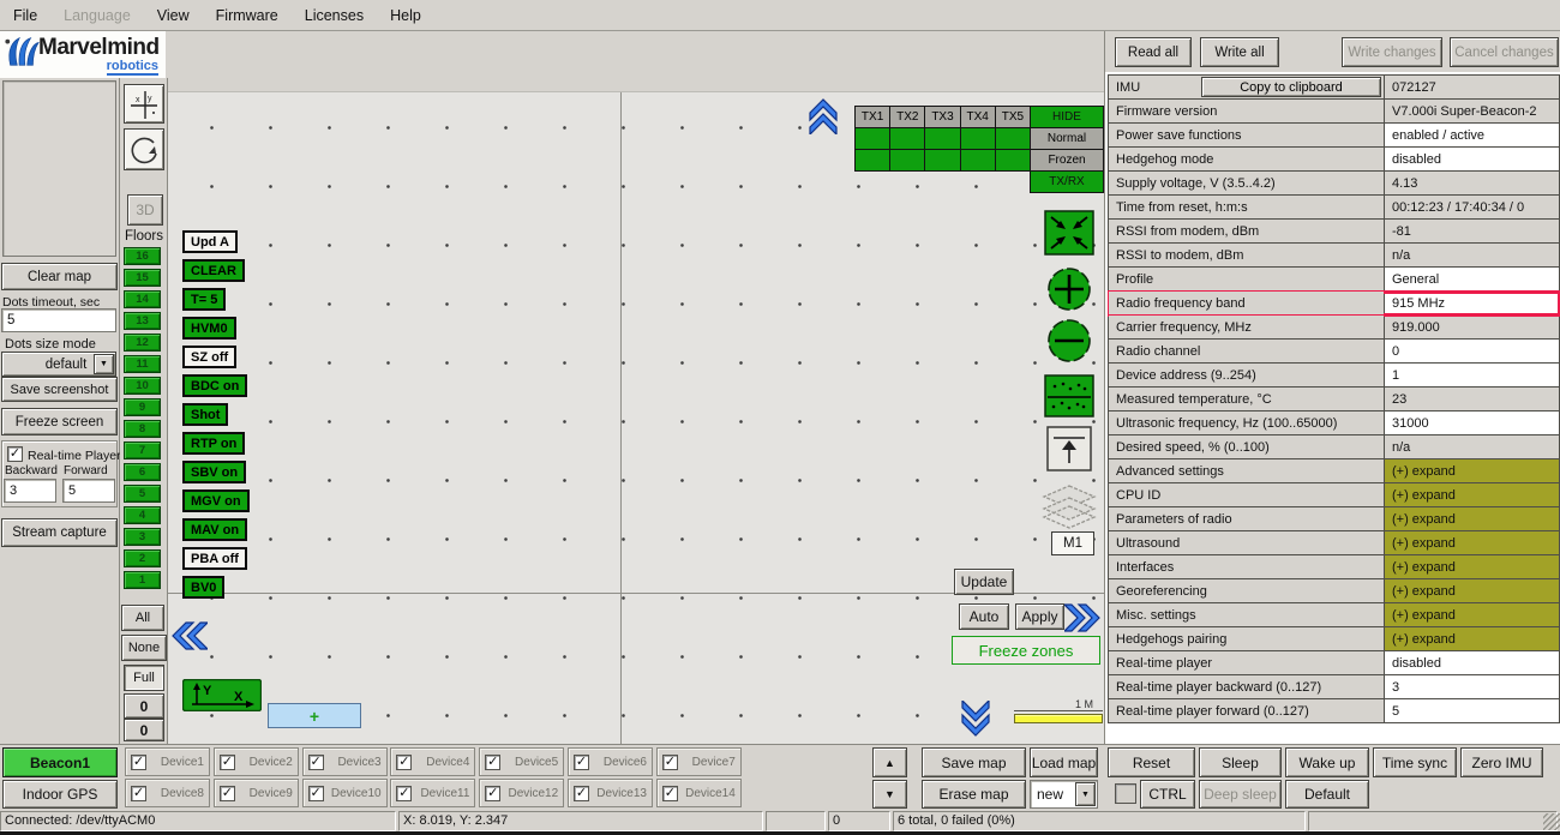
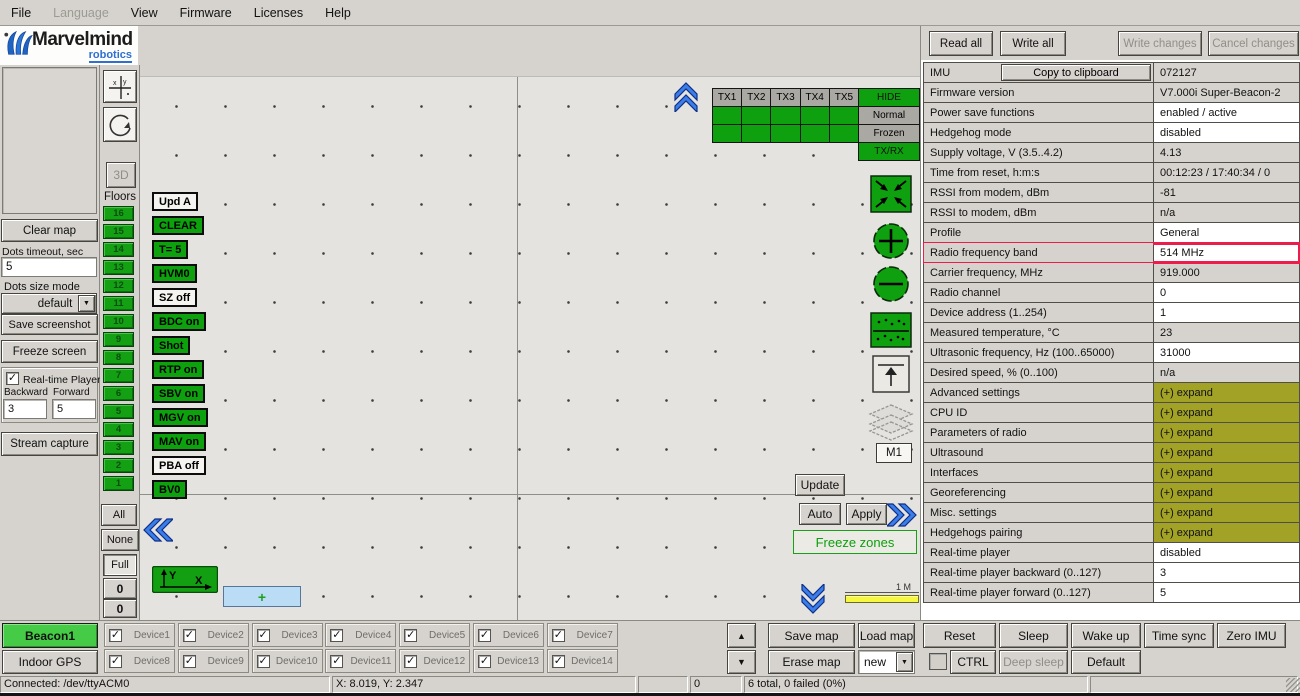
  File
  Language
  View
  Firmware
  Licenses
  Help
  Marvelmind
  robotics
  Clear map
  Dots timeout, sec
  5
  Dots size mode
  default
  Save screenshot
  Freeze screen
  ✓
  Real-time Player
  Backward
  Forward
  3
  5
  Stream capture
  3D
  Floors
  16
  15
  14
  13
  12
  11
  10
  9
  8
  7
  6
  5
  4
  3
  2
  1
  All
  None
  Full
  0
  0
  Upd A
  CLEAR
  T= 5
  HVM0
  SZ off
  BDC on
  Shot
  RTP on
  SBV on
  MGV on
  MAV on
  PBA off
  BV0
  TX1	TX2	TX3	TX4	TX5	HIDE
  					Normal
  					Frozen
  					TX/RX
  M1
  Update
  Auto
  Apply
  Freeze zones
  Y
  X
  +
  1 M
  Read all
  Write all
  Write changes
  Cancel changes
  IMU Copy to clipboard	072127
  Firmware version	V7.000i Super-Beacon-2
  Power save functions	enabled / active
  Hedgehog mode	disabled
  Supply voltage, V (3.5..4.2)	4.13
  Time from reset, h:m:s	00:12:23 / 17:40:34 / 0
  RSSI from modem, dBm	-81
  RSSI to modem, dBm	n/a
  Profile	General
- Radio frequency band	915 MHz
+ Radio frequency band	514 MHz
  Carrier frequency, MHz	919.000
  Radio channel	0
- Device address (9..254)	1
+ Device address (1..254)	1
  Measured temperature, °C	23
  Ultrasonic frequency, Hz (100..65000)	31000
  Desired speed, % (0..100)	n/a
  Advanced settings	(+) expand
  CPU ID	(+) expand
  Parameters of radio	(+) expand
  Ultrasound	(+) expand
  Interfaces	(+) expand
  Georeferencing	(+) expand
  Misc. settings	(+) expand
  Hedgehogs pairing	(+) expand
  Real-time player	disabled
  Real-time player backward (0..127)	3
  Real-time player forward (0..127)	5
  Beacon1
  Indoor GPS
  ✓
  Device1
  ✓
  Device2
  ✓
  Device3
  ✓
  Device4
  ✓
  Device5
  ✓
  Device6
  ✓
  Device7
  ✓
  Device8
  ✓
  Device9
  ✓
  Device10
  ✓
  Device11
  ✓
  Device12
  ✓
  Device13
  ✓
  Device14
  ▲
  ▼
  Save map
  Load map
  Erase map
  new
  Reset
  Sleep
  Wake up
  Time sync
  Zero IMU
  CTRL
  Deep sleep
  Default
  Connected: /dev/ttyACM0
  X: 8.019, Y: 2.347
  0
  6 total, 0 failed (0%)
